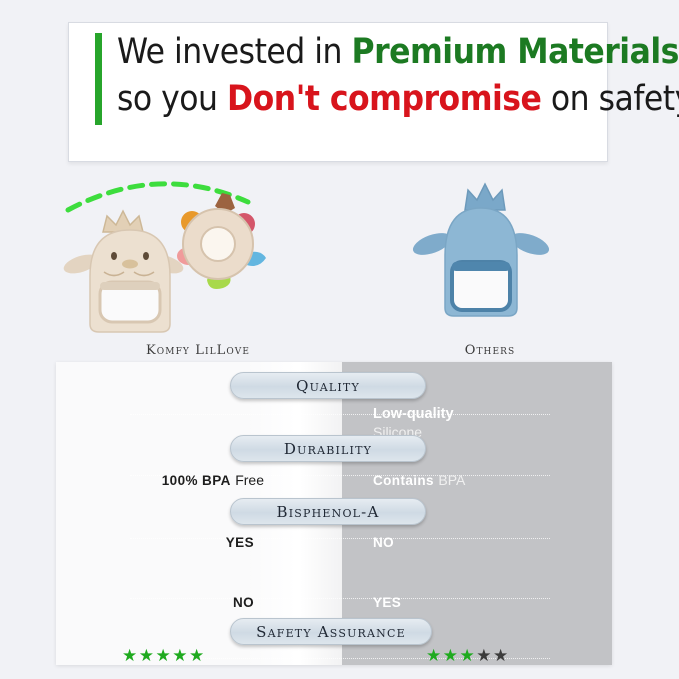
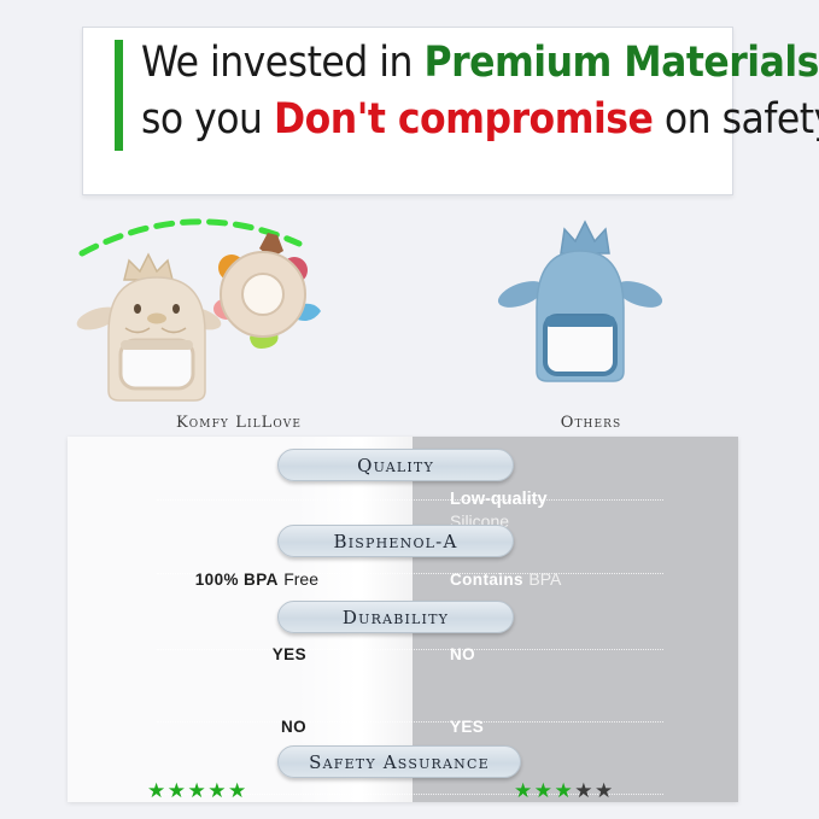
  We invested in Premium Materials
  so you Don't compromise on safet
  Komfy LilLove
  Others
  Quality
  Low-quality
  Silicone
- Durability
+ Bisphenol-A
  100% BPA Free
  Contains BPA
- Bisphenol-A
+ Durability
  YES
  NO
  NO
  YES
  Safety Assurance
  ★★★★★
  ★★★★★
